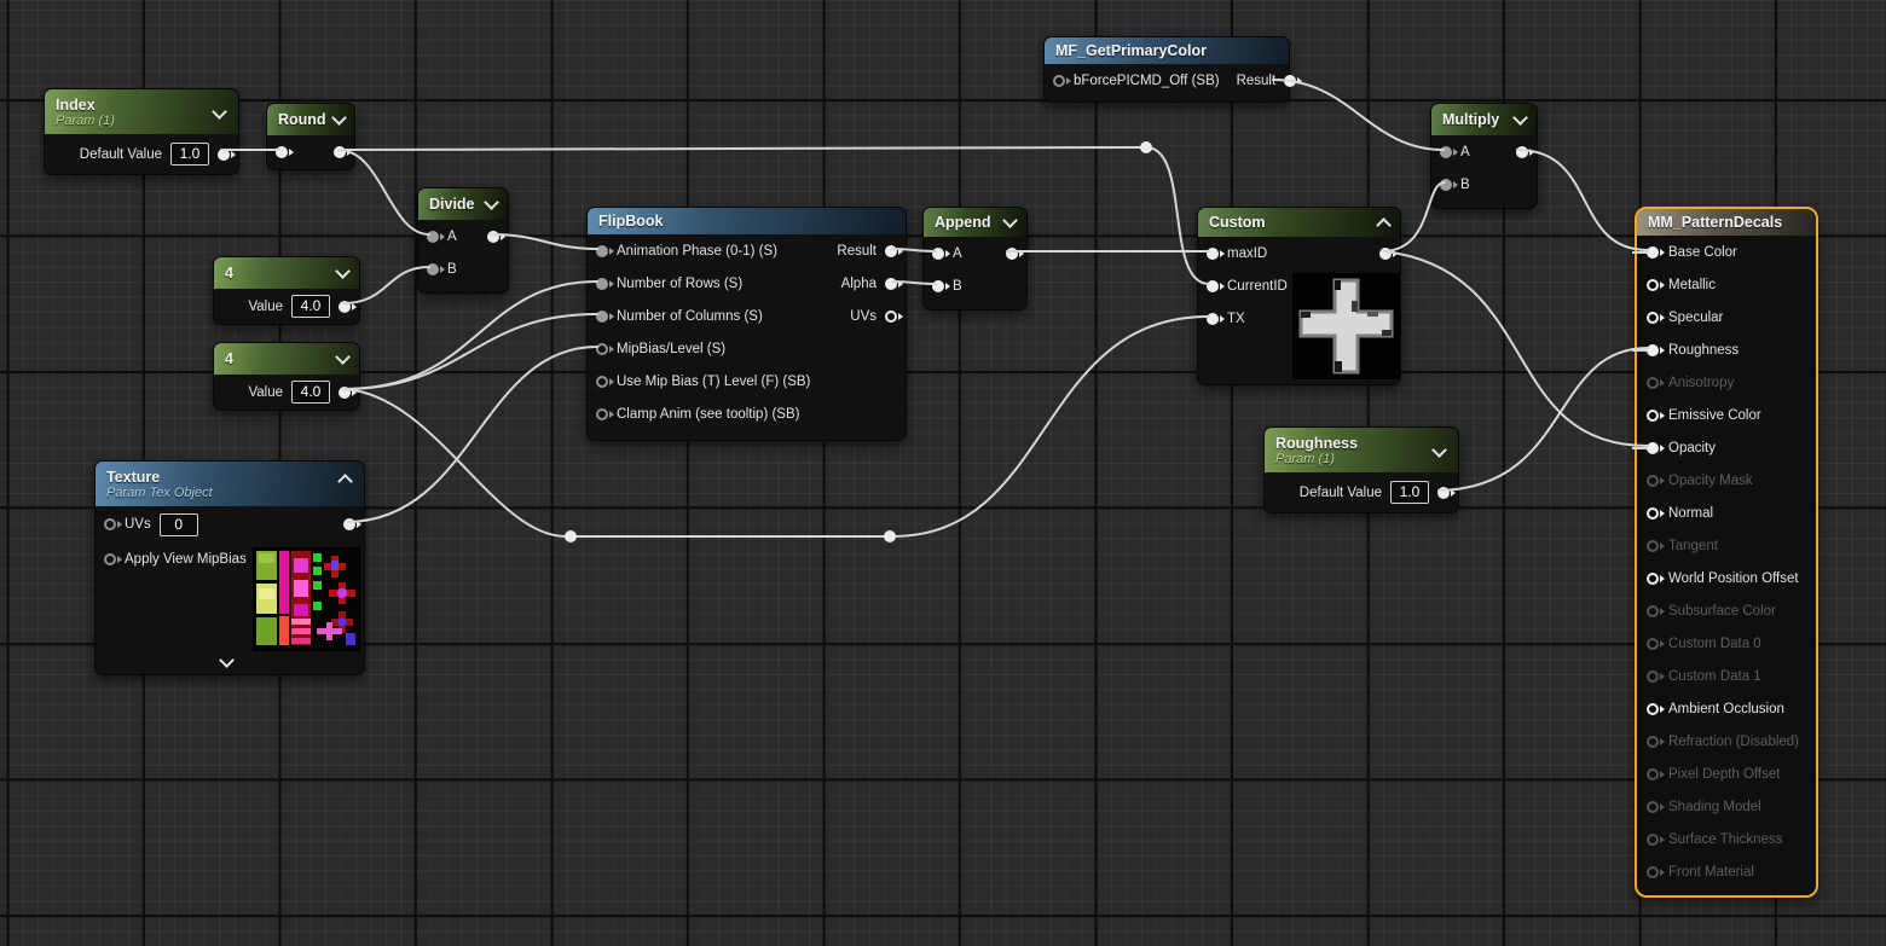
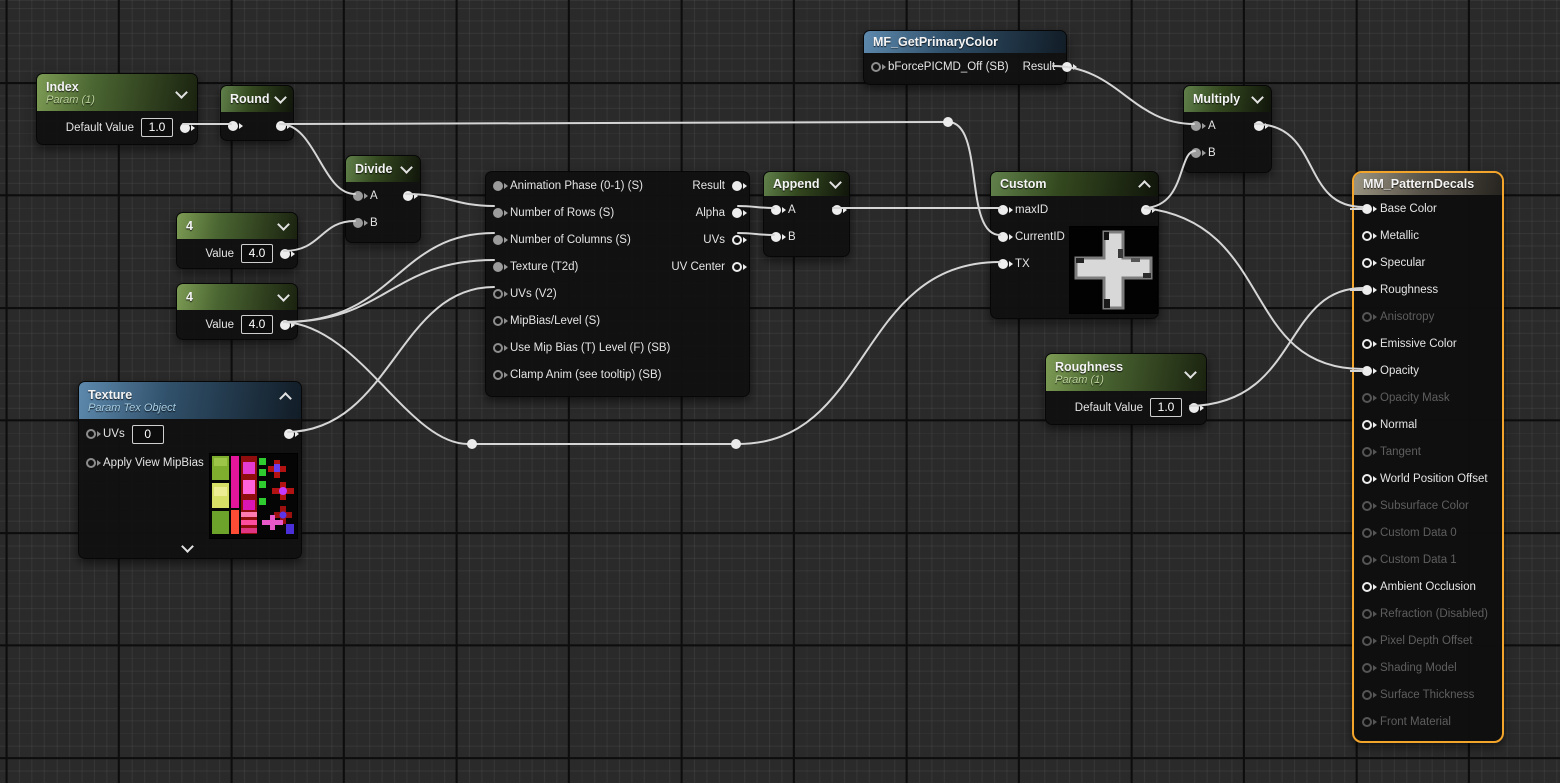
  Index
  Param (1)
  Default Value
  1.0
  Round
  Divide
  A
  B
  4
  Value
  4.0
  4
  Value
  4.0
  Texture
  Param Tex Object
  UVs
  0
  Apply View MipBias
- FlipBook
  Animation Phase (0-1) (S)
  Result
  Number of Rows (S)
  Alpha
  Number of Columns (S)
  UVs
+ Texture (T2d)
+ UV Center
+ UVs (V2)
  MipBias/Level (S)
  Use Mip Bias (T) Level (F) (SB)
  Clamp Anim (see tooltip) (SB)
  Append
  A
  B
  MF_GetPrimaryColor
  bForcePICMD_Off (SB)
  Resul
  Custom
  maxID
  CurrentID
  TX
  Multiply
  A
  B
  Roughness
  Param (1)
  Default Value
  1.0
  MM_PatternDecals
  Base Color
  Metallic
  Specular
  Roughness
  Anisotropy
  Emissive Color
  Opacity
  Opacity Mask
  Normal
  Tangent
  World Position Offset
  Subsurface Color
  Custom Data 0
  Custom Data 1
  Ambient Occlusion
  Refraction (Disabled)
  Pixel Depth Offset
  Shading Model
  Surface Thickness
  Front Material
